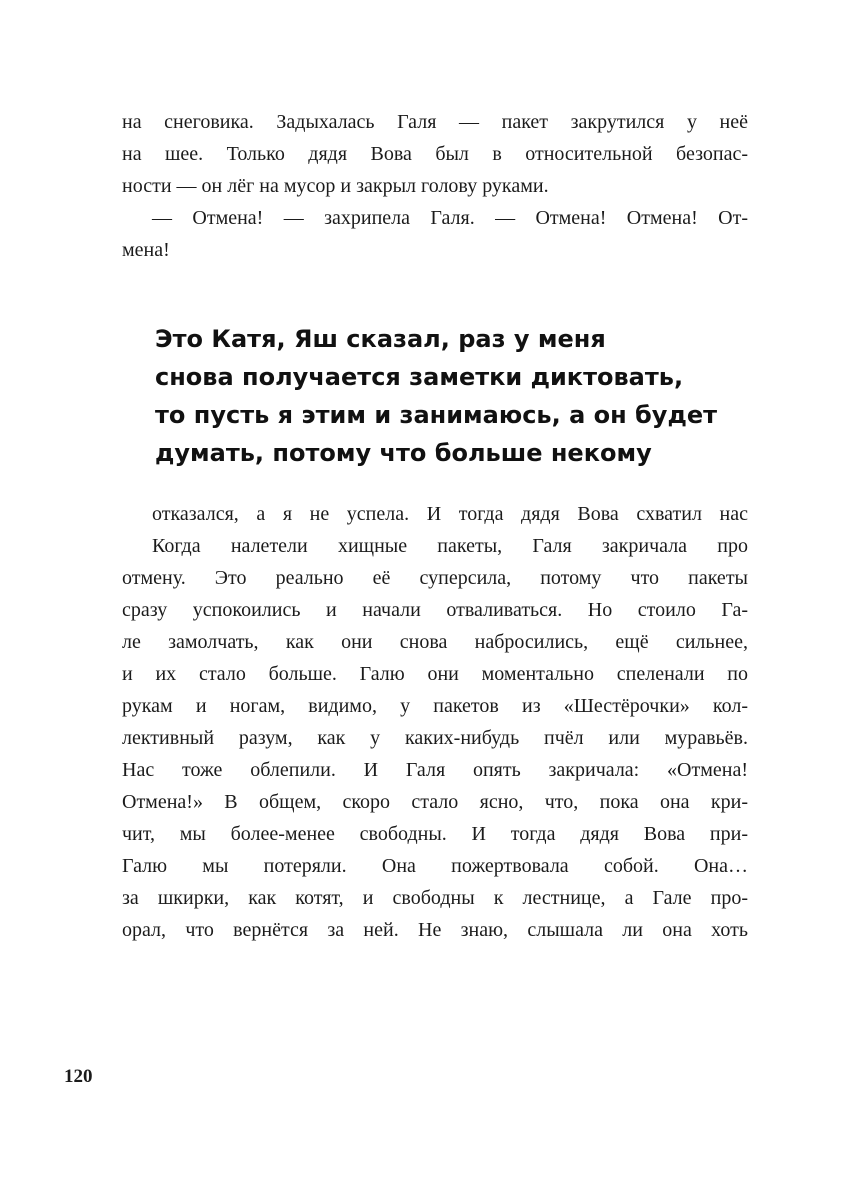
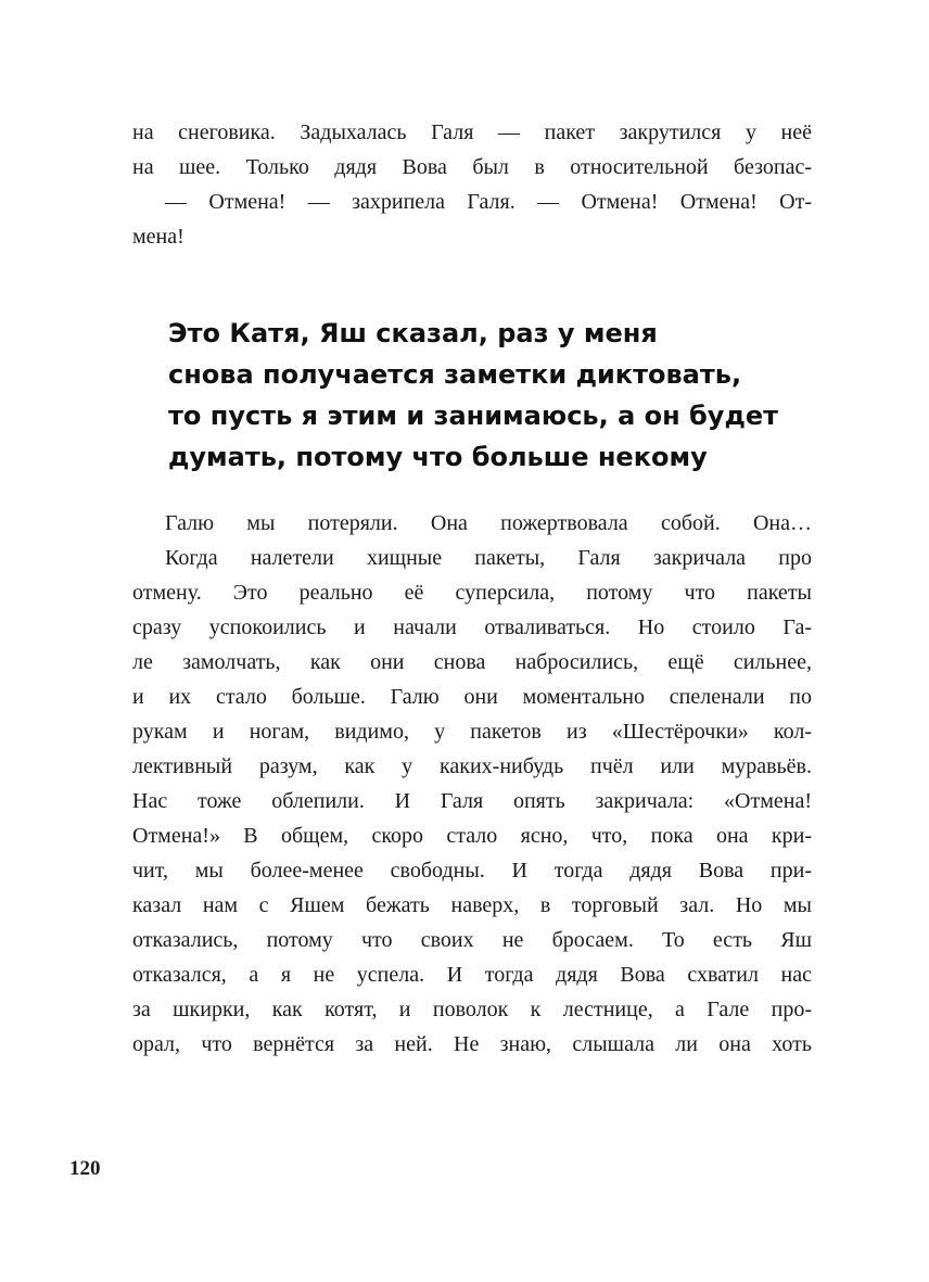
  на снеговика. Задыхалась Галя — пакет закрутился у неё
  на шее. Только дядя Вова был в относительной безопас-
- ности — он лёг на мусор и закрыл голову руками.
  — Отмена! — захрипела Галя. — Отмена! Отмена! От-
  мена!
  Это Катя, Яш сказал, раз у меня
  снова получается заметки диктовать,
  то пусть я этим и занимаюсь, а он будет
  думать, потому что больше некому
- отказался, а я не успела. И тогда дядя Вова схватил нас
+ Галю мы потеряли. Она пожертвовала собой. Она…
  Когда налетели хищные пакеты, Галя закричала про
  отмену. Это реально её суперсила, потому что пакеты
  сразу успокоились и начали отваливаться. Но стоило Га-
  ле замолчать, как они снова набросились, ещё сильнее,
  и их стало больше. Галю они моментально спеленали по
  рукам и ногам, видимо, у пакетов из «Шестёрочки» кол-
  лективный разум, как у каких-нибудь пчёл или муравьёв.
  Нас тоже облепили. И Галя опять закричала: «Отмена!
  Отмена!» В общем, скоро стало ясно, что, пока она кри-
  чит, мы более-менее свободны. И тогда дядя Вова при-
+ казал нам с Яшем бежать наверх, в торговый зал. Но мы
+ отказались, потому что своих не бросаем. То есть Яш
- Галю мы потеряли. Она пожертвовала собой. Она…
+ отказался, а я не успела. И тогда дядя Вова схватил нас
- за шкирки, как котят, и свободны к лестнице, а Гале про-
+ за шкирки, как котят, и поволок к лестнице, а Гале про-
  орал, что вернётся за ней. Не знаю, слышала ли она хоть
  120
